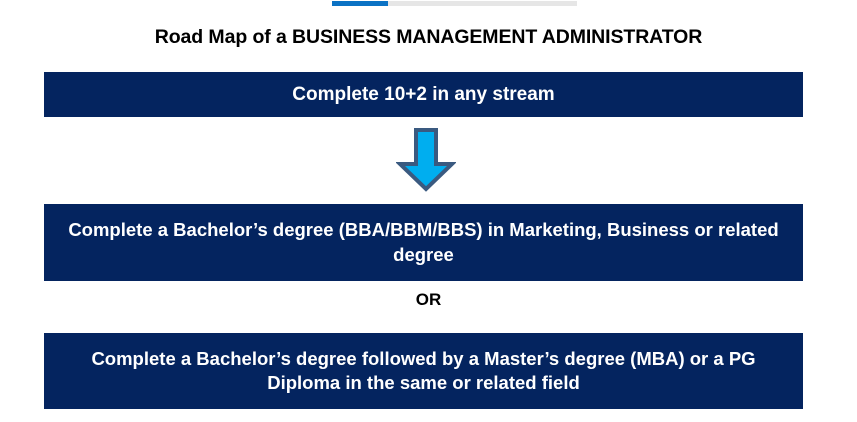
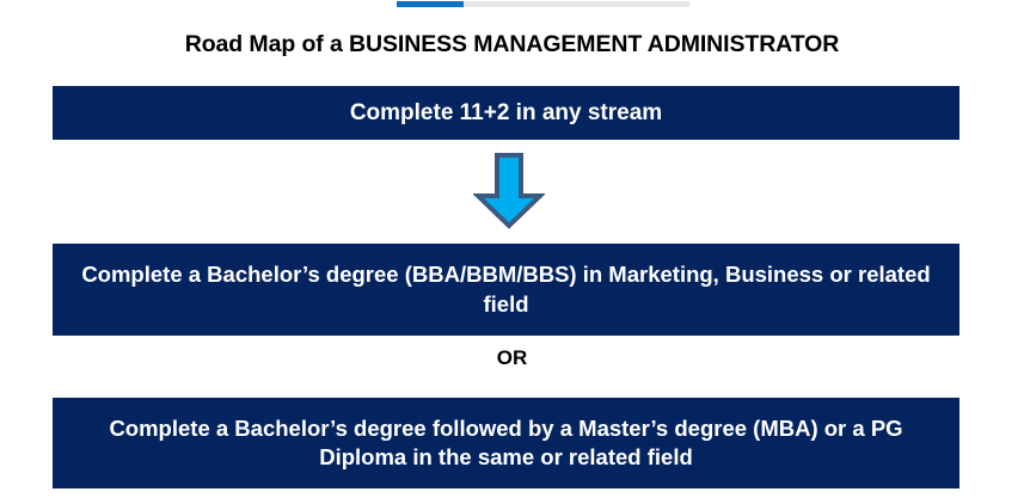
  Road Map of a BUSINESS MANAGEMENT ADMINISTRATOR
- Complete 10+2 in any stream
+ Complete 11+2 in any stream
- Complete a Bachelor’s degree (BBA/BBM/BBS) in Marketing, Business or related degree
+ Complete a Bachelor’s degree (BBA/BBM/BBS) in Marketing, Business or related field
  OR
  Complete a Bachelor’s degree followed by a Master’s degree (MBA) or a PG Diploma in the same or related field
